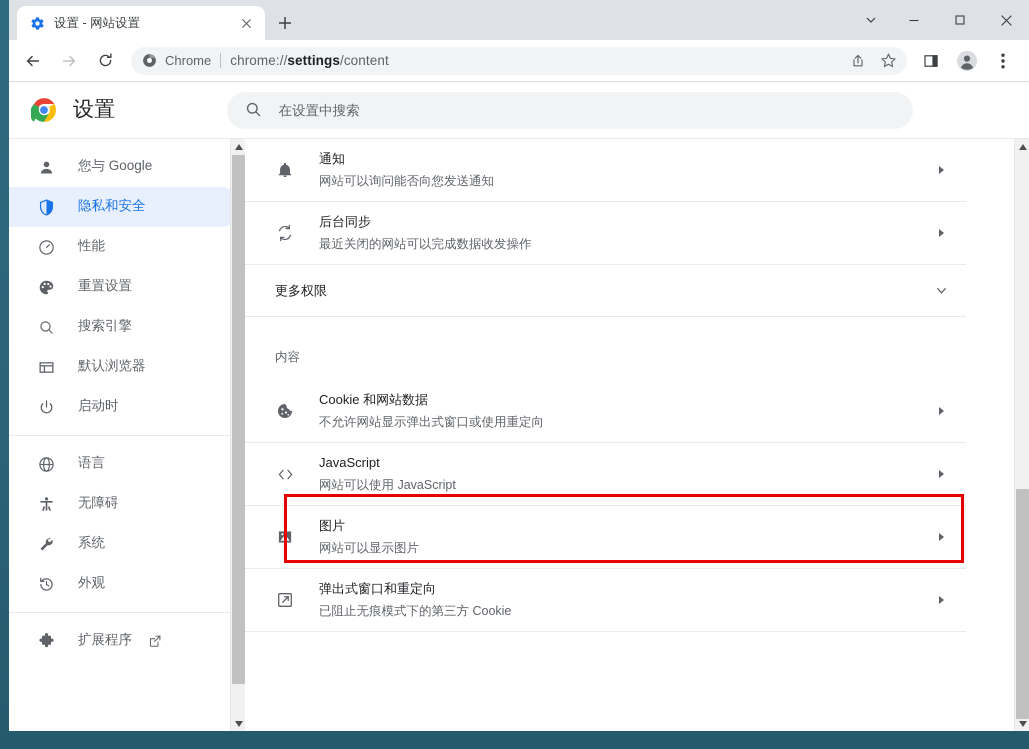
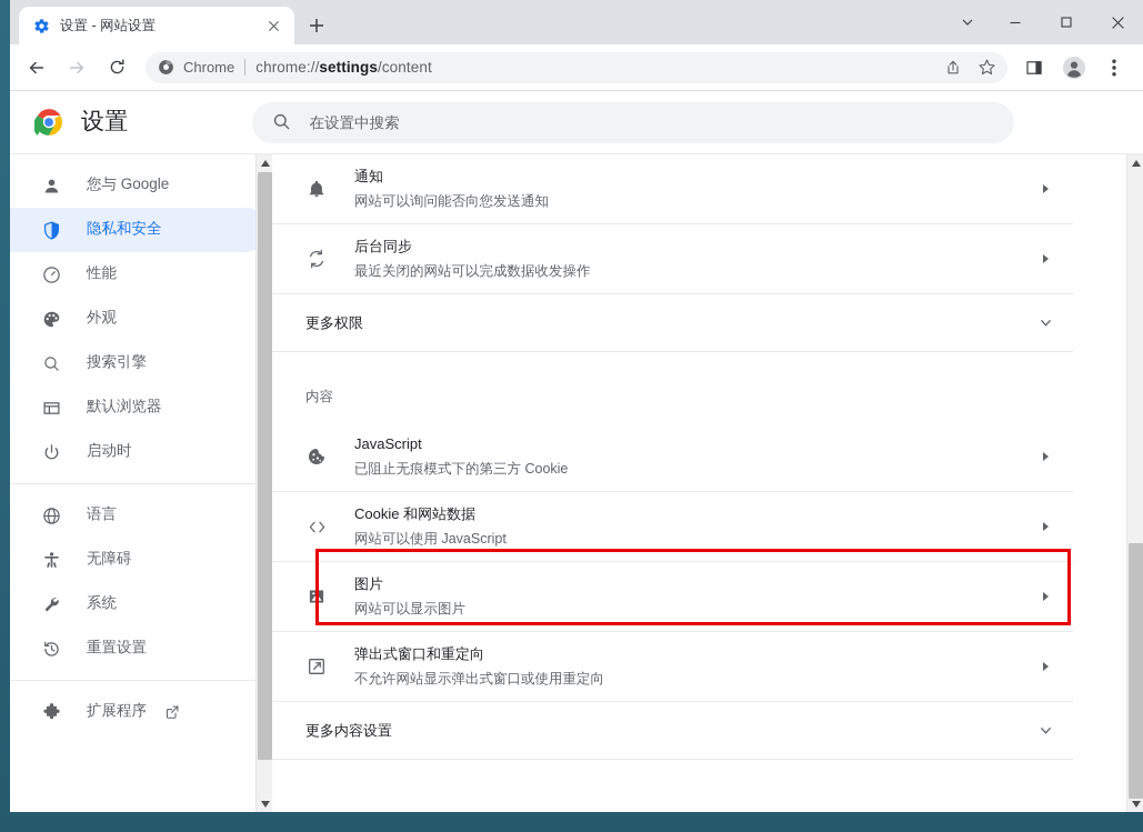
  设置 - 网站设置
  Chrome
  chrome://settings/content
  设置
  在设置中搜索
  您与 Google
  隐私和安全
  性能
- 重置设置
+ 外观
  搜索引擎
  默认浏览器
  启动时
  语言
  无障碍
  系统
- 外观
+ 重置设置
  扩展程序
  通知
  网站可以询问能否向您发送通知
  后台同步
  最近关闭的网站可以完成数据收发操作
  更多权限
  内容
- Cookie 和网站数据
+ JavaScript
- 不允许网站显示弹出式窗口或使用重定向
+ 已阻止无痕模式下的第三方 Cookie
- JavaScript
+ Cookie 和网站数据
  网站可以使用 JavaScript
  图片
  网站可以显示图片
  弹出式窗口和重定向
- 已阻止无痕模式下的第三方 Cookie
+ 不允许网站显示弹出式窗口或使用重定向
+ 更多内容设置
